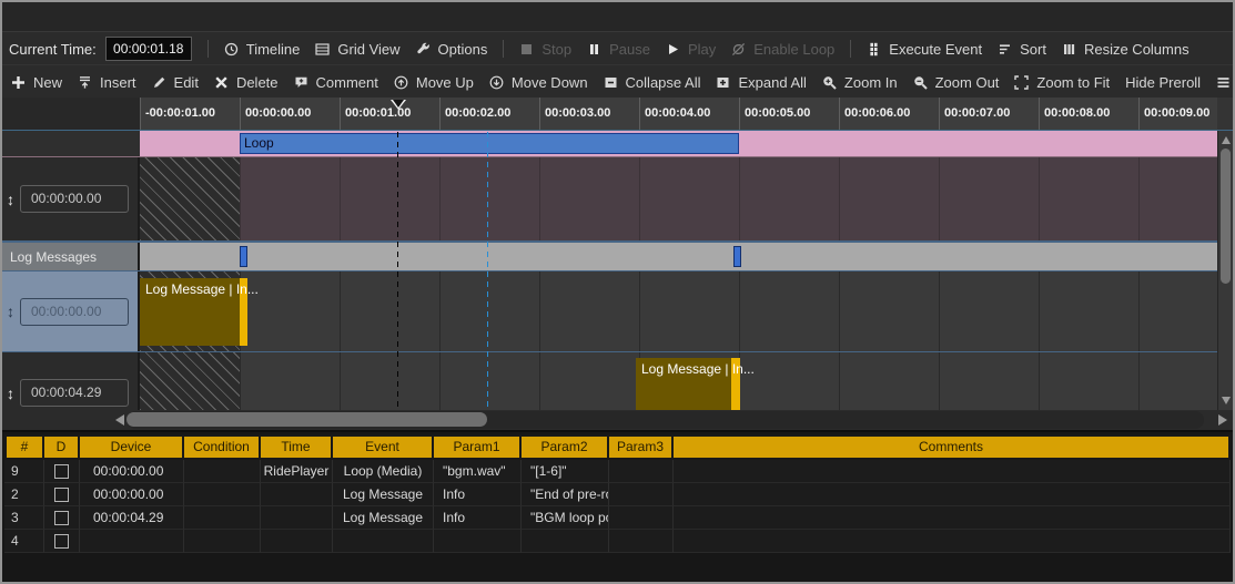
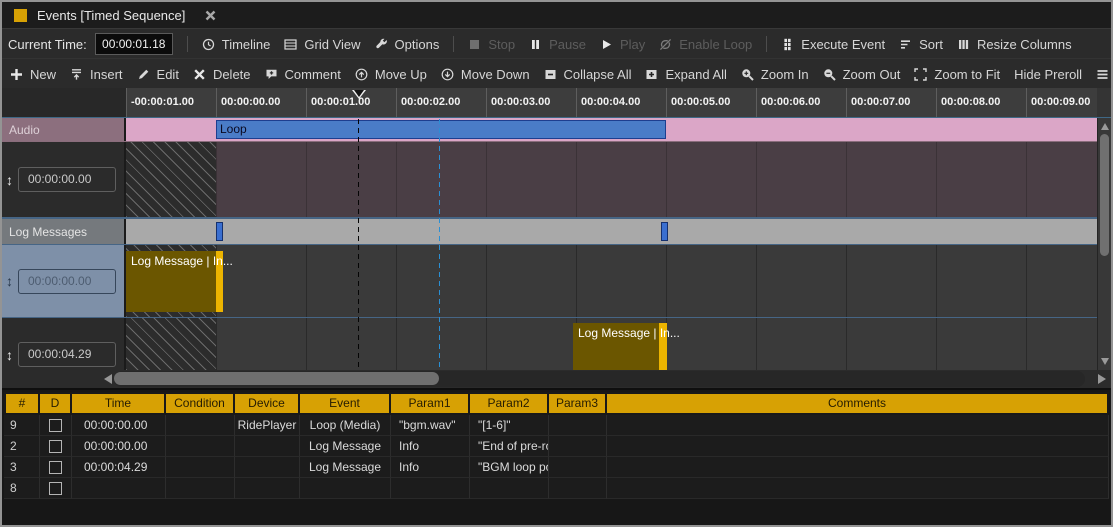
+ Events [Timed Sequence]
  Current Time:
  00:00:01.18
  Timeline
  Grid View
  Options
  Stop
  Pause
  Play
  Enable Loop
  Execute Event
  Sort
  Resize Columns
  New
  Insert
  Edit
  Delete
  Comment
  Move Up
  Move Down
  Collapse All
  Expand All
  Zoom In
  Zoom Out
  Zoom to Fit
  Hide Preroll
  -00:00:01.00
  00:00:00.00
  00:00:01.00
  00:00:02.00
  00:00:03.00
  00:00:04.00
  00:00:05.00
  00:00:06.00
  00:00:07.00
  00:00:08.00
  00:00:09.00
+ Audio
  Loop
  ↕
  00:00:00.00
  Log Messages
  ↕
  00:00:00.00
  Log Message | In...
  ↕
  00:00:04.29
  Log Message | In...
  #
  D
- Device
+ Time
  Condition
- Time
+ Device
  Event
  Param1
  Param2
  Param3
  Comments
  9
  00:00:00.00
  RidePlayer
  Loop (Media)
  "bgm.wav"
  "[1-6]"
  2
  00:00:00.00
  Log Message
  Info
  "End of pre-r
  3
  00:00:04.29
  Log Message
  Info
- 4
+ 8
